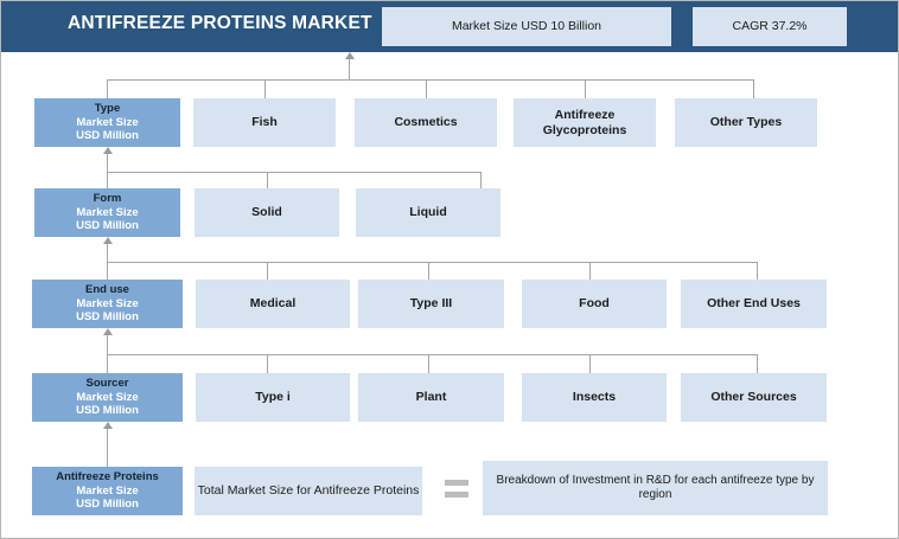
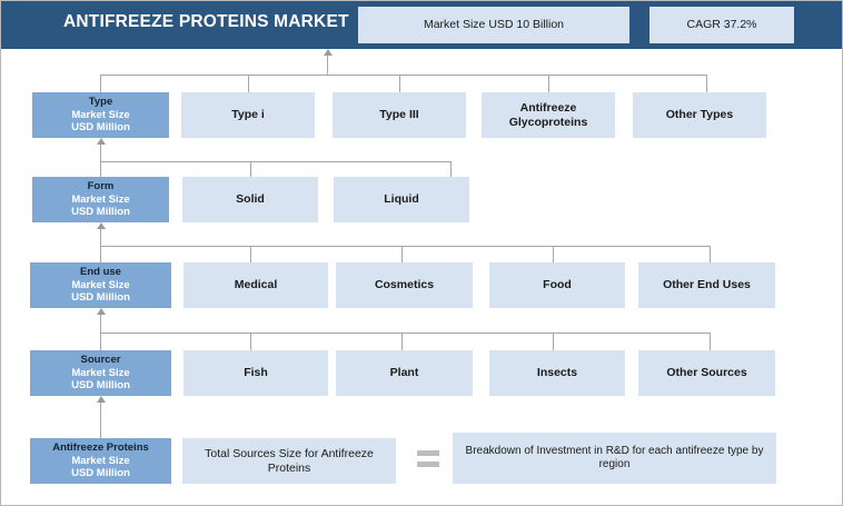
  ANTIFREEZE PROTEINS MARKET
  Market Size USD 10 Billion
  CAGR 37.2%
  Type
  Market Size
  USD Million
- Fish
+ Type i
- Cosmetics
+ Type III
  Antifreeze Glycoproteins
  Other Types
  Form
  Market Size
  USD Million
  Solid
  Liquid
  End use
  Market Size
  USD Million
  Medical
- Type III
+ Cosmetics
  Food
  Other End Uses
  Sourcer
  Market Size
  USD Million
- Type i
+ Fish
  Plant
  Insects
  Other Sources
  Antifreeze Proteins
  Market Size
  USD Million
- Total Market Size for Antifreeze Proteins
+ Total Sources Size for Antifreeze Proteins
  Breakdown of Investment in R&D for each antifreeze type by region
